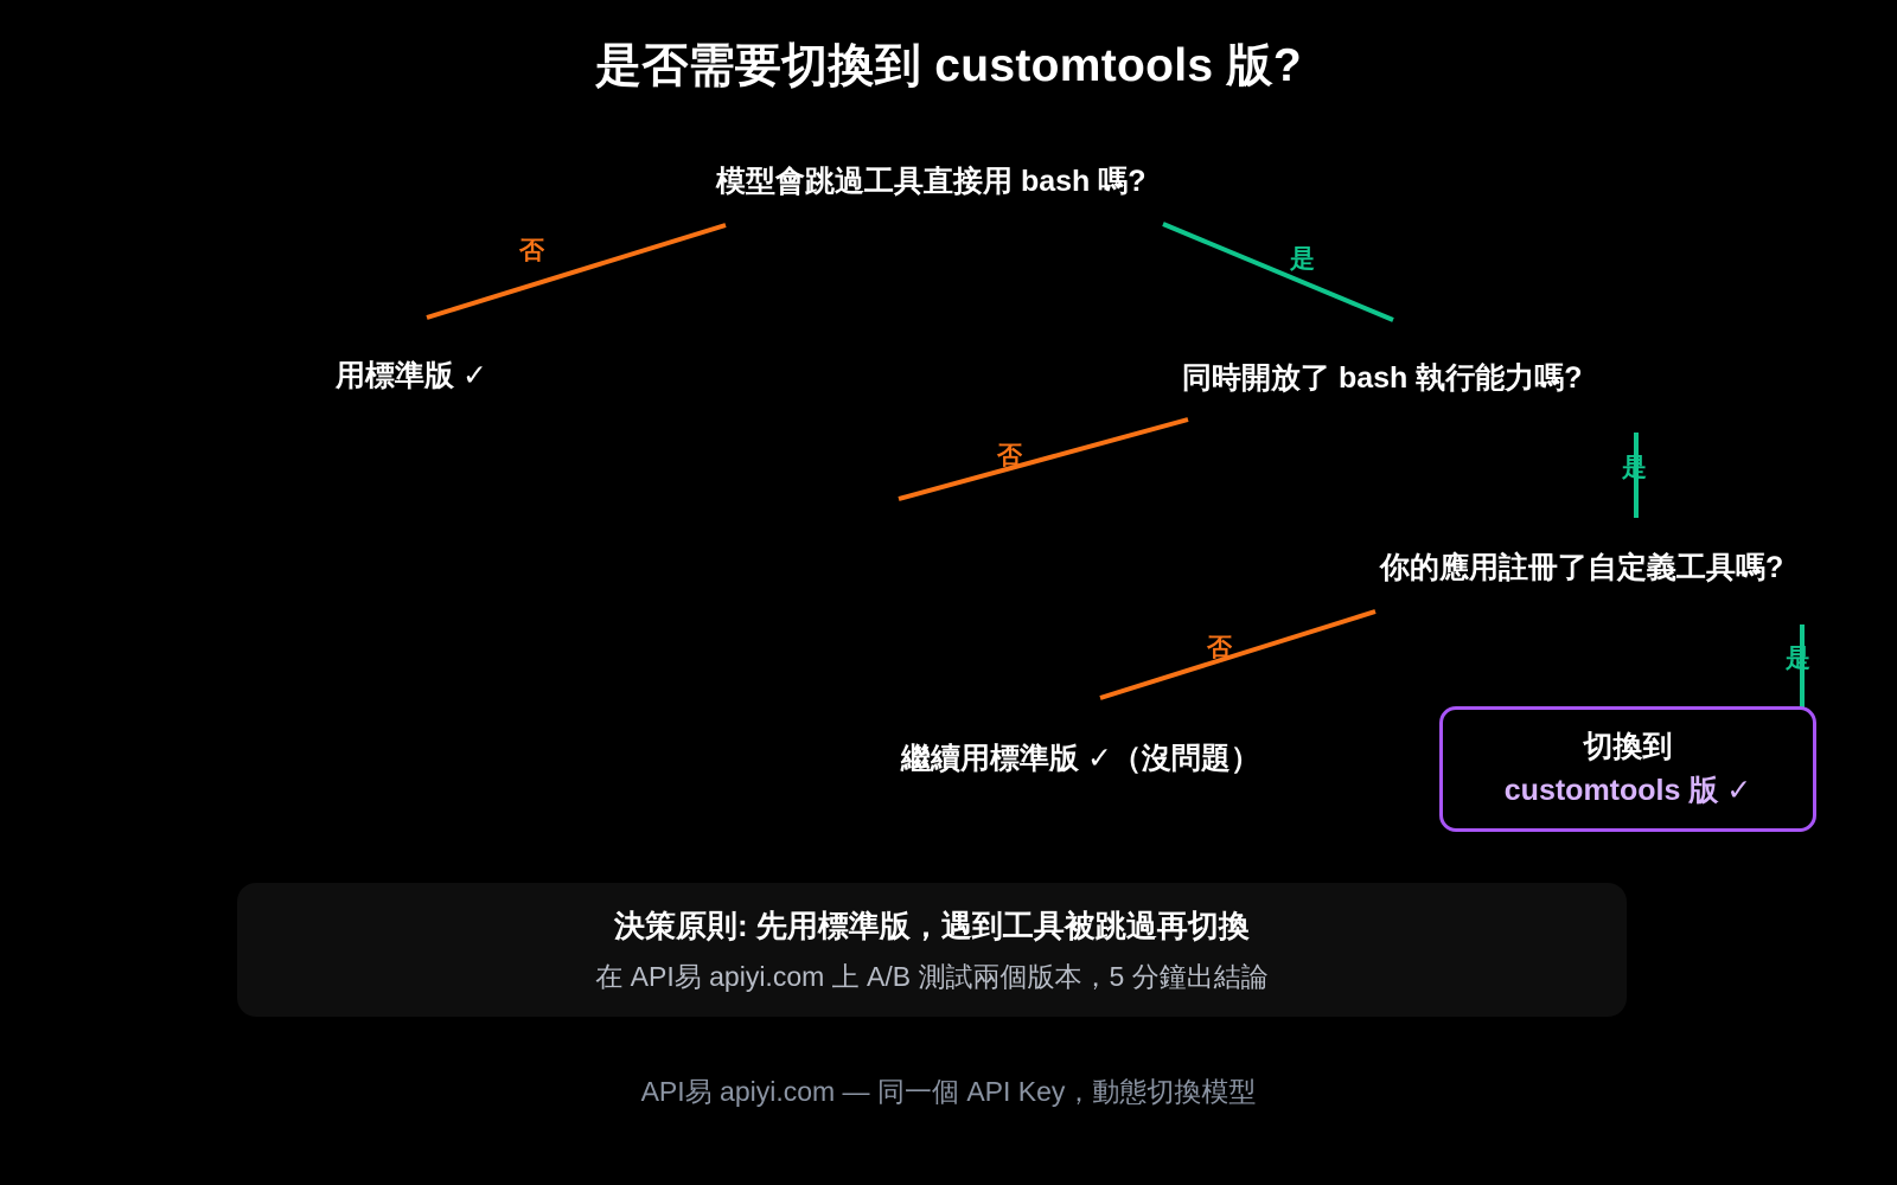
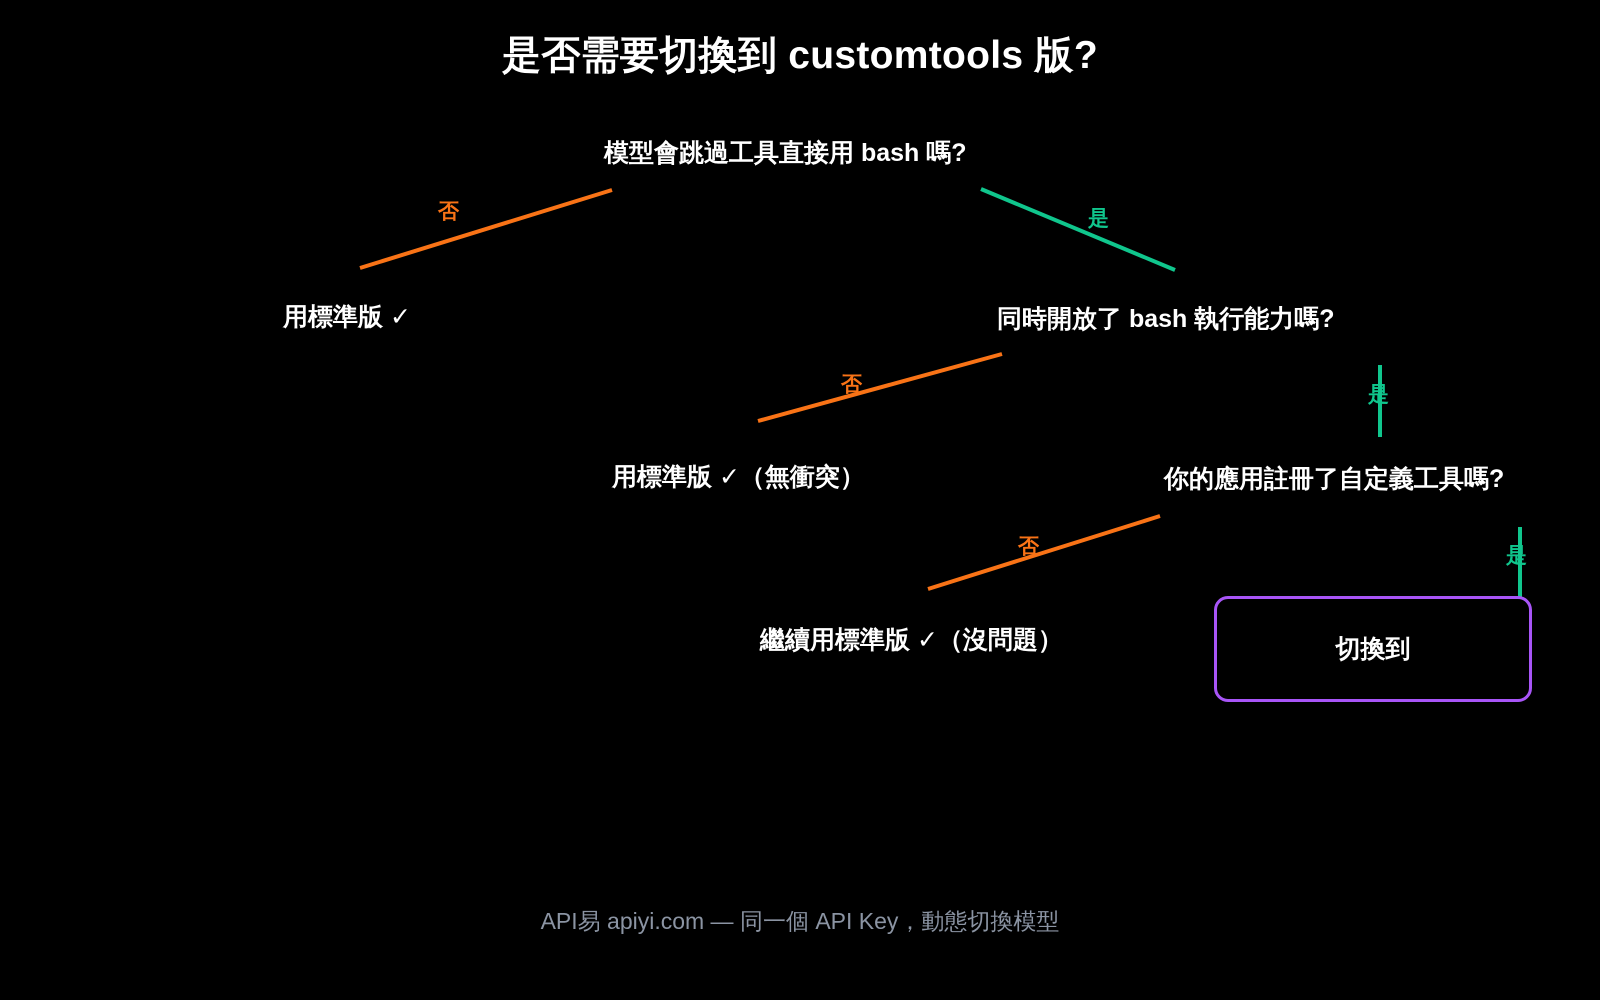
  是否需要切換到 customtools 版?
  模型會跳過工具直接用 bash 嗎?
  否
  是
  用標準版 ✓
  同時開放了 bash 執行能力嗎?
  否
  是
+ 用標準版 ✓（無衝突）
  你的應用註冊了自定義工具嗎?
  否
  是
  繼續用標準版 ✓（沒問題）
  切換到
- customtools 版 ✓
- 決策原則: 先用標準版，遇到工具被跳過再切換
- 在 API易 apiyi.com 上 A/B 測試兩個版本，5 分鐘出結論
  API易 apiyi.com — 同一個 API Key，動態切換模型
